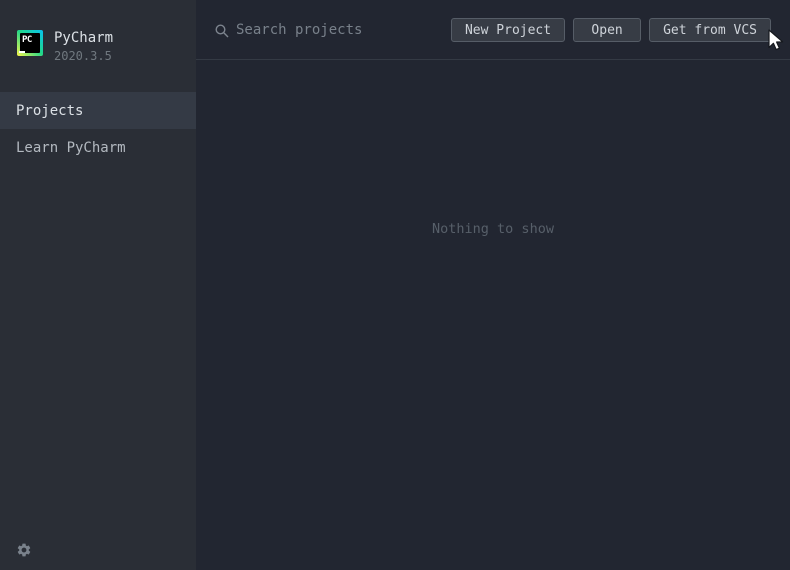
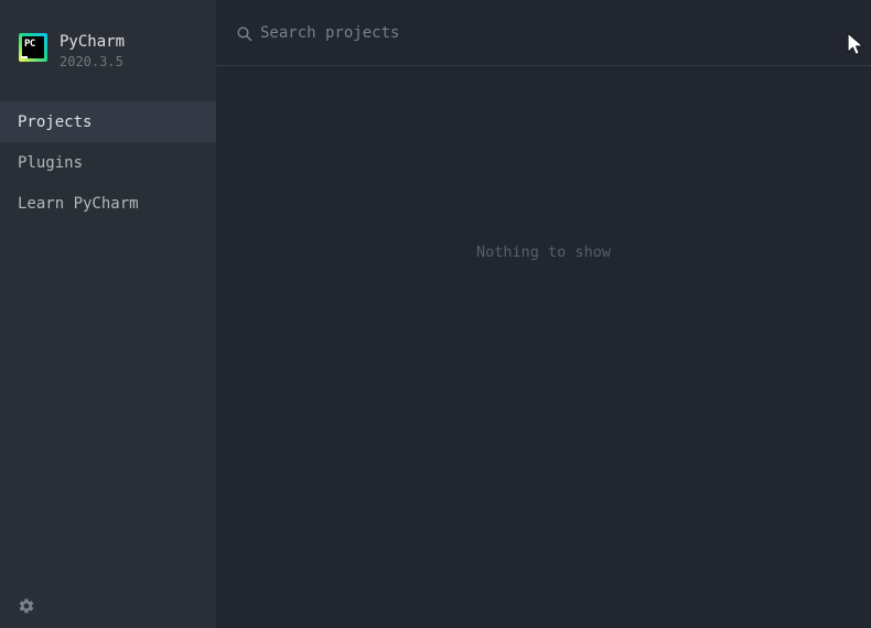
  PC
  PyCharm
  2020.3.5
  Projects
+ Plugins
  Learn PyCharm
  Search projects
- New Project
- Open
- Get from VCS
  Nothing to show
